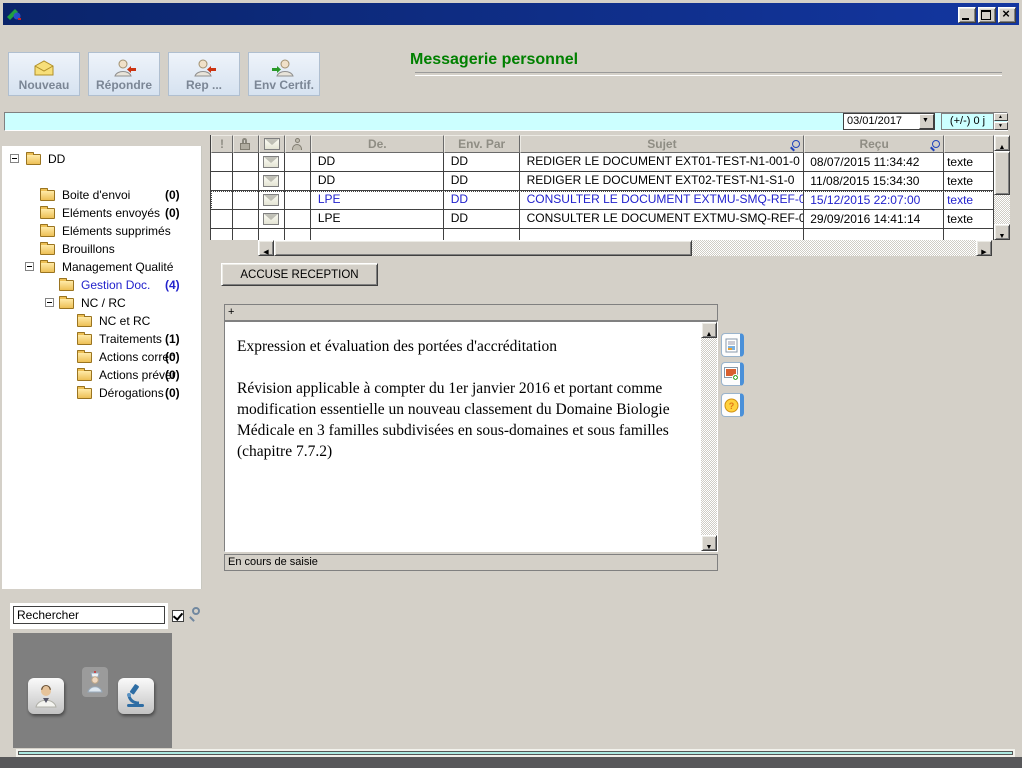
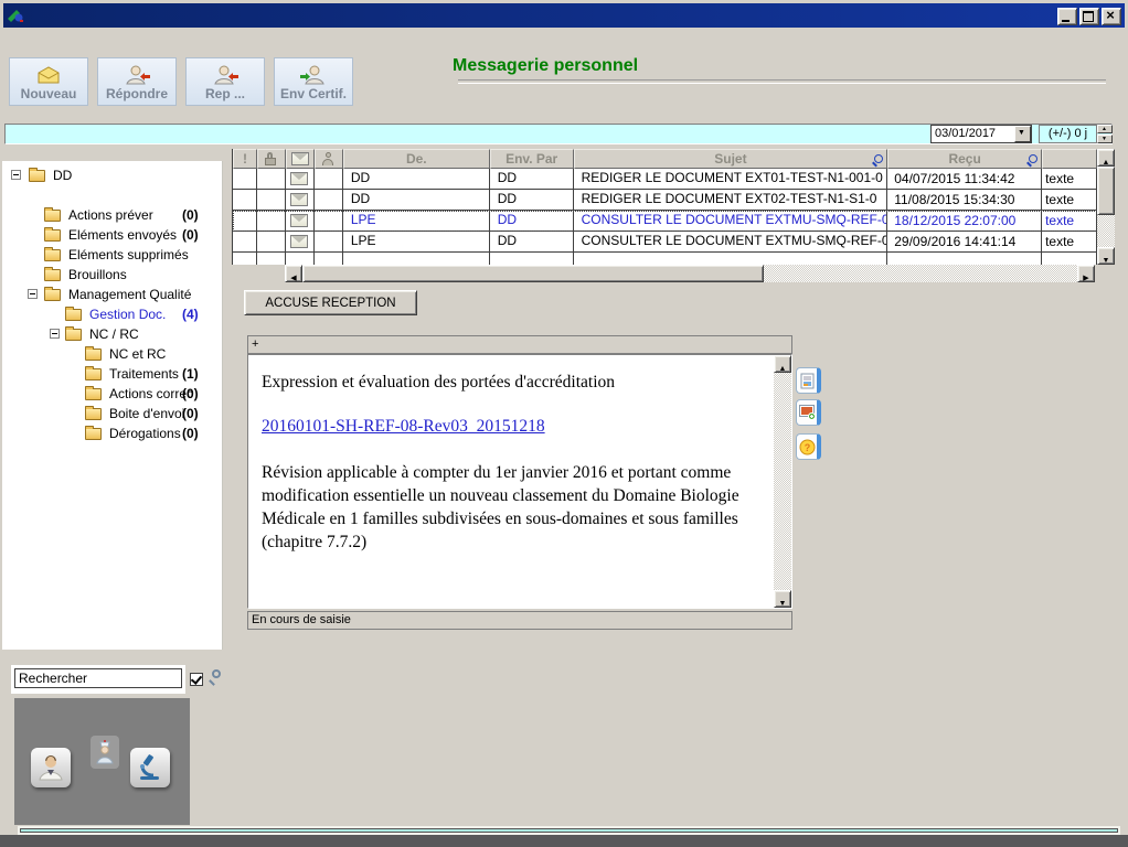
  Nouveau
  Répondre
  Rep ...
  Env Certif.
  Messagerie personnel
  03/01/2017
  (+/-) 0 j
  DD
- Boite d'envoi
+ Actions préver
  (0)
  Eléments envoyés
  (0)
  Eléments supprimés
  Brouillons
  Management Qualité
  Gestion Doc.
  (4)
  NC / RC
  NC et RC
  Traitements
  (1)
  Actions correc
  (0)
- Actions préver
+ Boite d'envoi
  (0)
  Dérogations
  (0)
  !
  De.
  Env. Par
  Sujet
  Reçu
  DD
  DD
  REDIGER LE DOCUMENT EXT01-TEST-N1-001-0
- 08/07/2015 11:34:42
+ 04/07/2015 11:34:42
  texte
  DD
  DD
  REDIGER LE DOCUMENT EXT02-TEST-N1-S1-0
  11/08/2015 15:34:30
  texte
  LPE
  DD
  CONSULTER LE DOCUMENT EXTMU-SMQ-REF-0
- 15/12/2015 22:07:00
+ 18/12/2015 22:07:00
  texte
  LPE
  DD
  CONSULTER LE DOCUMENT EXTMU-SMQ-REF-0
  29/09/2016 14:41:14
  texte
  ACCUSE RECEPTION
  +
  Expression et évaluation des portées d'accréditation
+ 20160101-SH-REF-08-Rev03_20151218
- Révision applicable à compter du 1er janvier 2016 et portant comme modification essentielle un nouveau classement du Domaine Biologie Médicale en 3 familles subdivisées en sous-domaines et sous familles (chapitre 7.7.2)
+ Révision applicable à compter du 1er janvier 2016 et portant comme modification essentielle un nouveau classement du Domaine Biologie Médicale en 1 familles subdivisées en sous-domaines et sous familles (chapitre 7.7.2)
  En cours de saisie
  ?
  Rechercher
